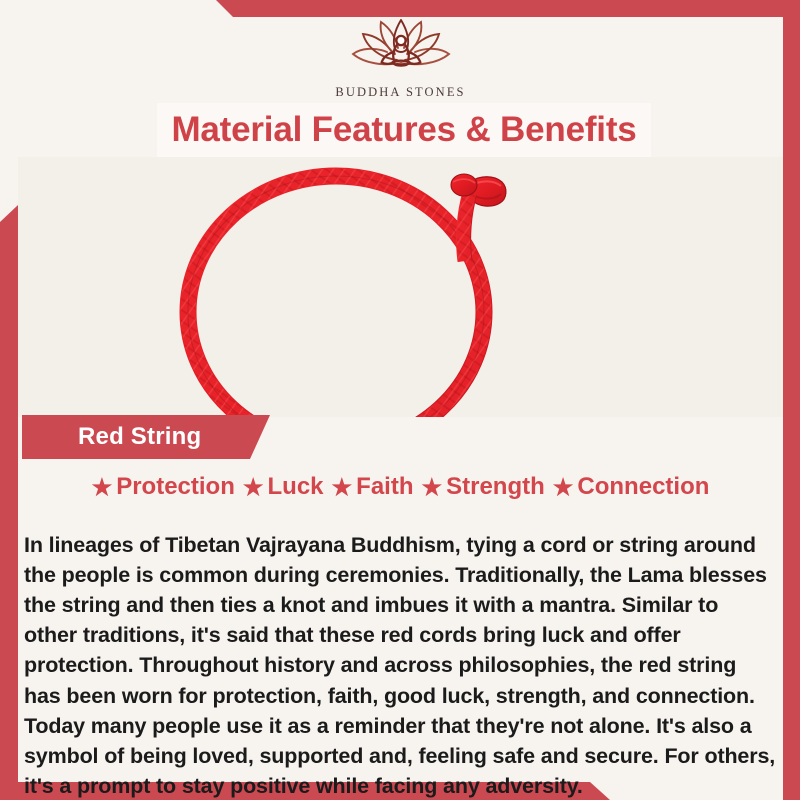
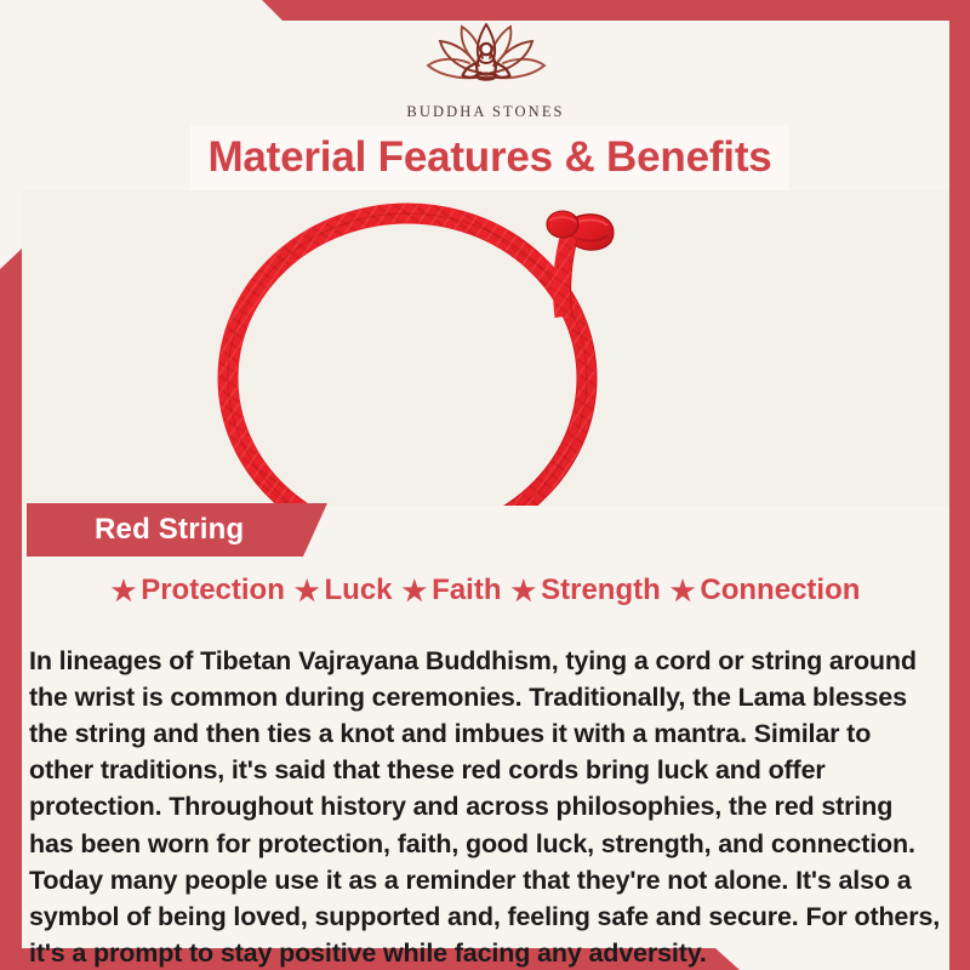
  BUDDHA STONES
  Material Features & Benefits
  Red String
  ★
  Protection
  ★
  Luck
  ★
  Faith
  ★
  Strength
  ★
  Connection
- In lineages of Tibetan Vajrayana Buddhism, tying a cord or string around the people is common during ceremonies. Traditionally, the Lama blesses the string and then ties a knot and imbues it with a mantra. Similar to other traditions, it's said that these red cords bring luck and offer protection. Throughout history and across philosophies, the red string has been worn for protection, faith, good luck, strength, and connection. Today many people use it as a reminder that they're not alone. It's also a symbol of being loved, supported and, feeling safe and secure. For others, it's a prompt to stay positive while facing any adversity.
+ In lineages of Tibetan Vajrayana Buddhism, tying a cord or string around the wrist is common during ceremonies. Traditionally, the Lama blesses the string and then ties a knot and imbues it with a mantra. Similar to other traditions, it's said that these red cords bring luck and offer protection. Throughout history and across philosophies, the red string has been worn for protection, faith, good luck, strength, and connection. Today many people use it as a reminder that they're not alone. It's also a symbol of being loved, supported and, feeling safe and secure. For others, it's a prompt to stay positive while facing any adversity.
